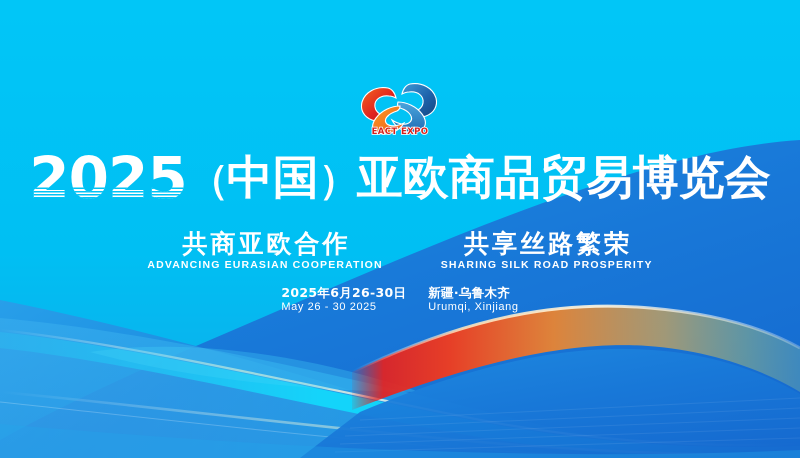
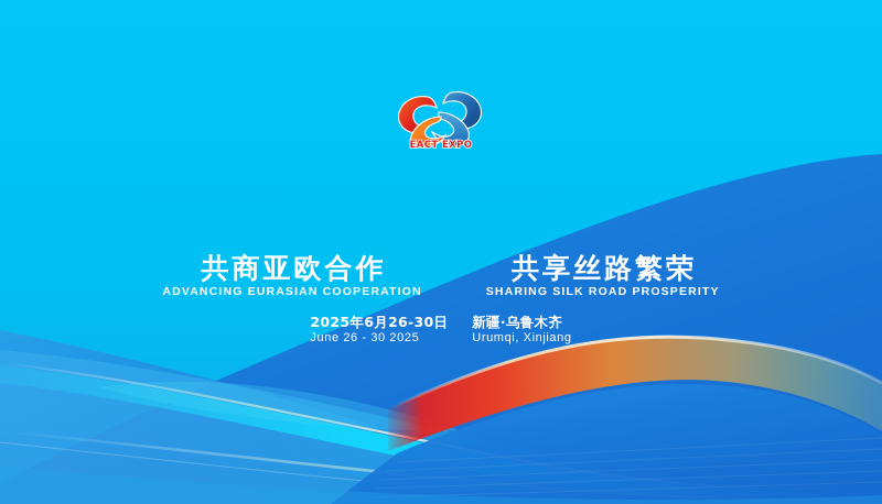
  EACT EXPO
- 2025
- （中国）亚欧商品贸易博览会
  共商亚欧合作
  ADVANCING EURASIAN COOPERATION
  共享丝路繁荣
  SHARING SILK ROAD PROSPERITY
  2025年6月26-30日
- May 26 - 30 2025
+ June 26 - 30 2025
  新疆·乌鲁木齐
  Urumqi, Xinjiang
